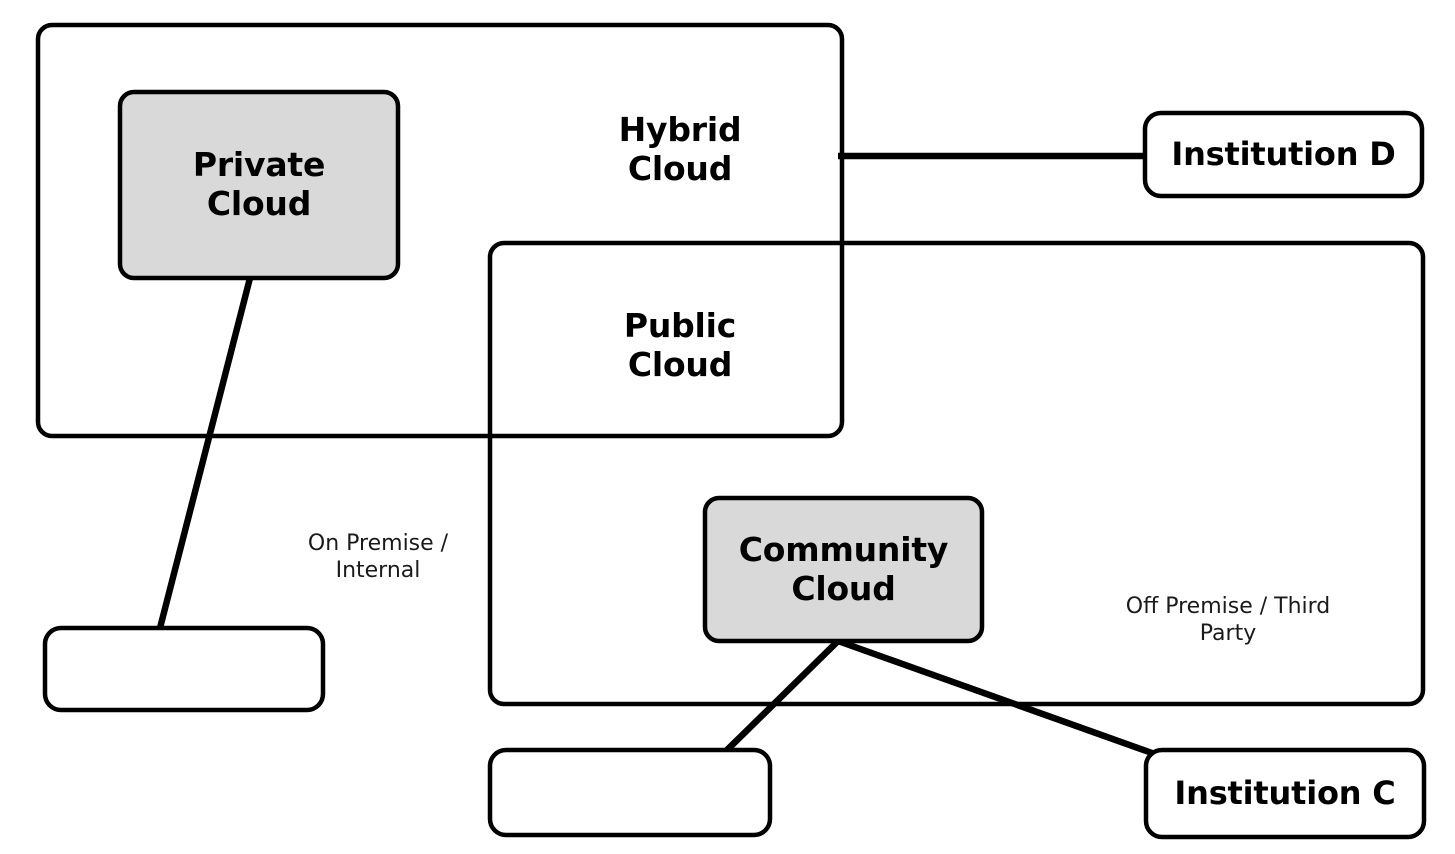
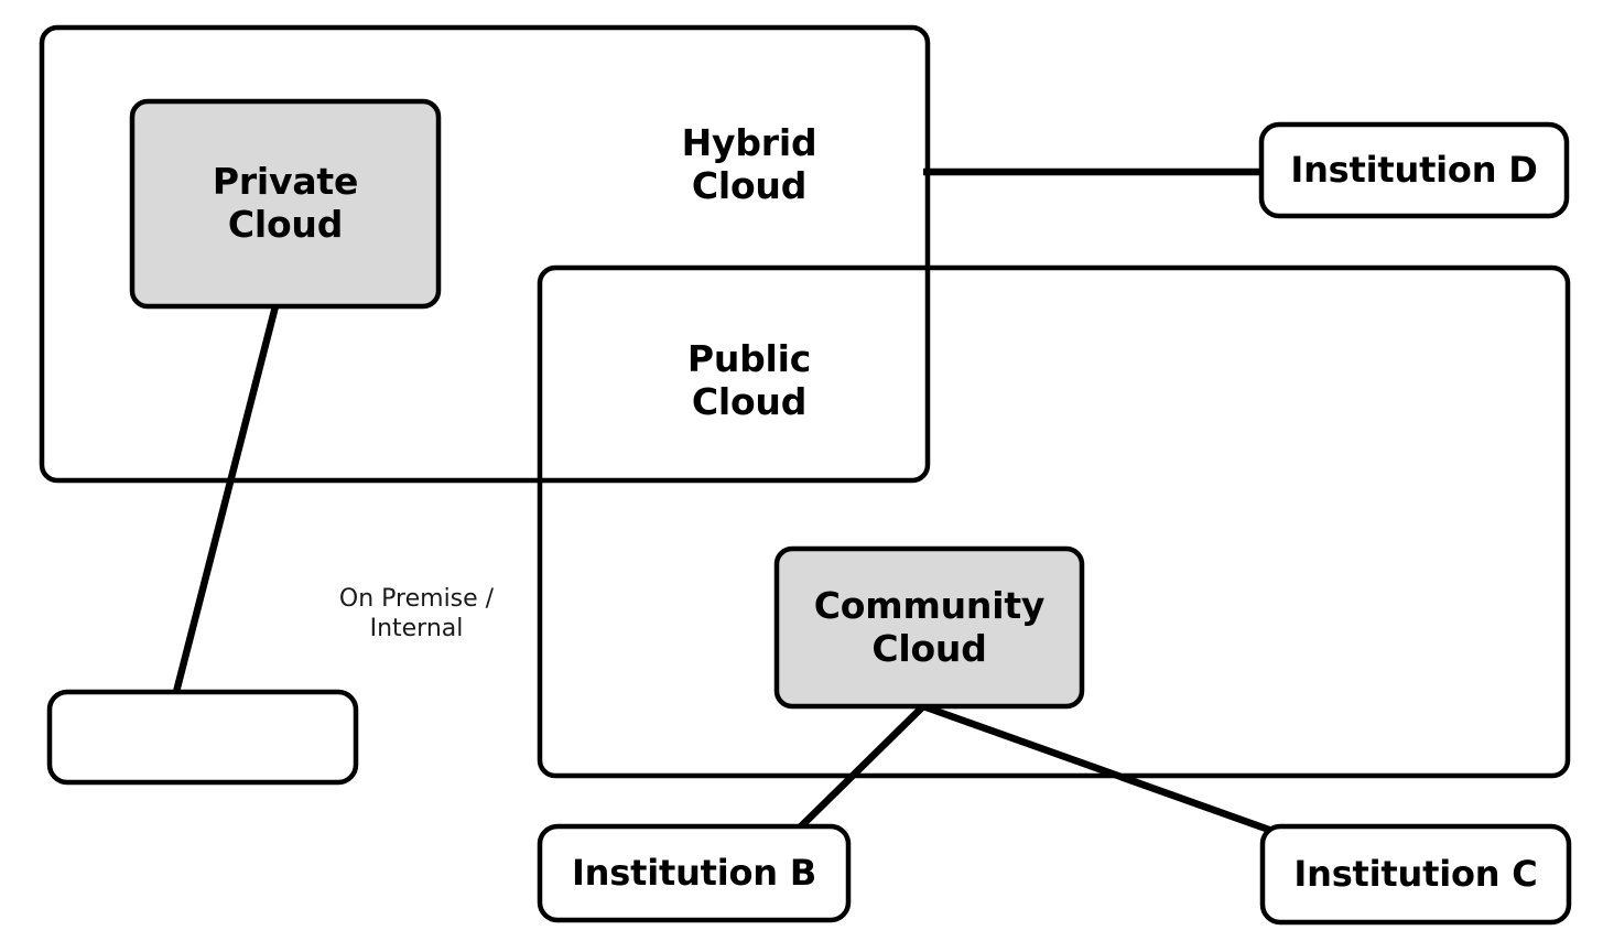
  Hybrid
  Cloud
  Public
  Cloud
  Private
  Cloud
  Community
  Cloud
+ Institution B
  Institution C
  Institution D
  On Premise /
  Internal
- Off Premise / Third
- Party
